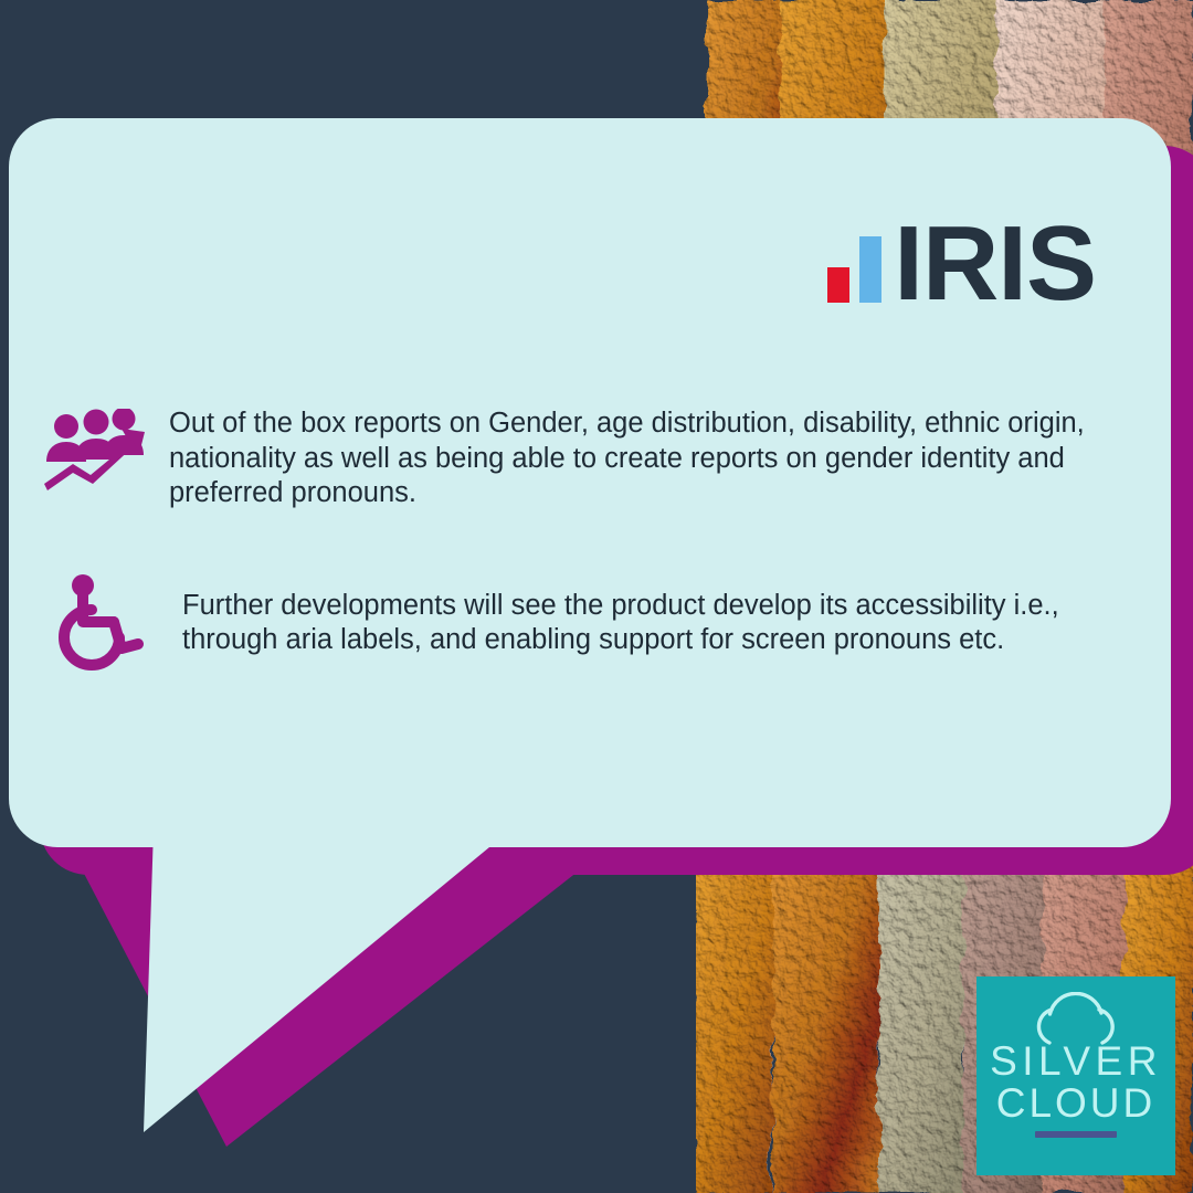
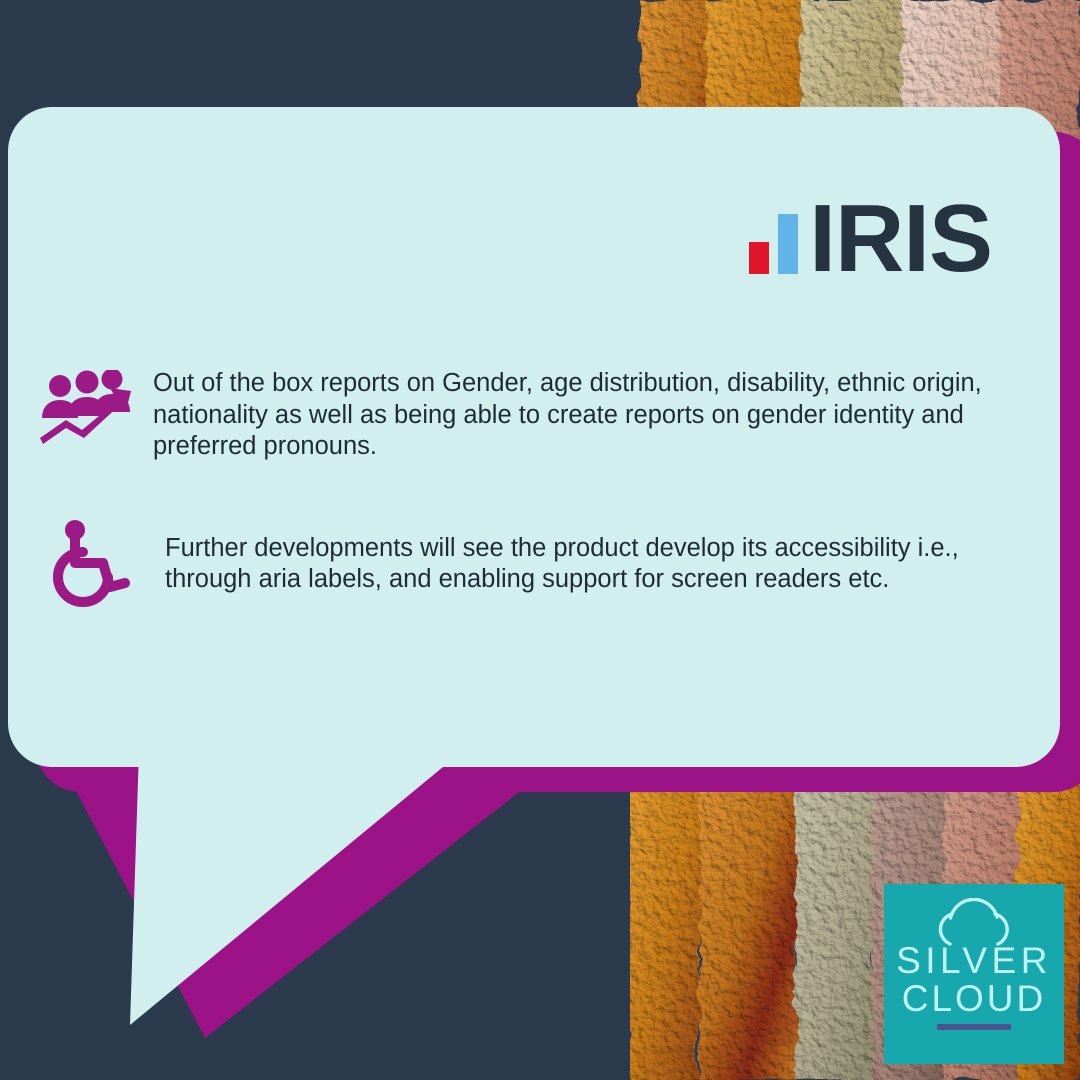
  IRIS
  Out of the box reports on Gender, age distribution, disability, ethnic origin, nationality as well as being able to create reports on gender identity and preferred pronouns.
- Further developments will see the product develop its accessibility i.e., through aria labels, and enabling support for screen pronouns etc.
+ Further developments will see the product develop its accessibility i.e., through aria labels, and enabling support for screen readers etc.
  SILVER
  CLOUD
